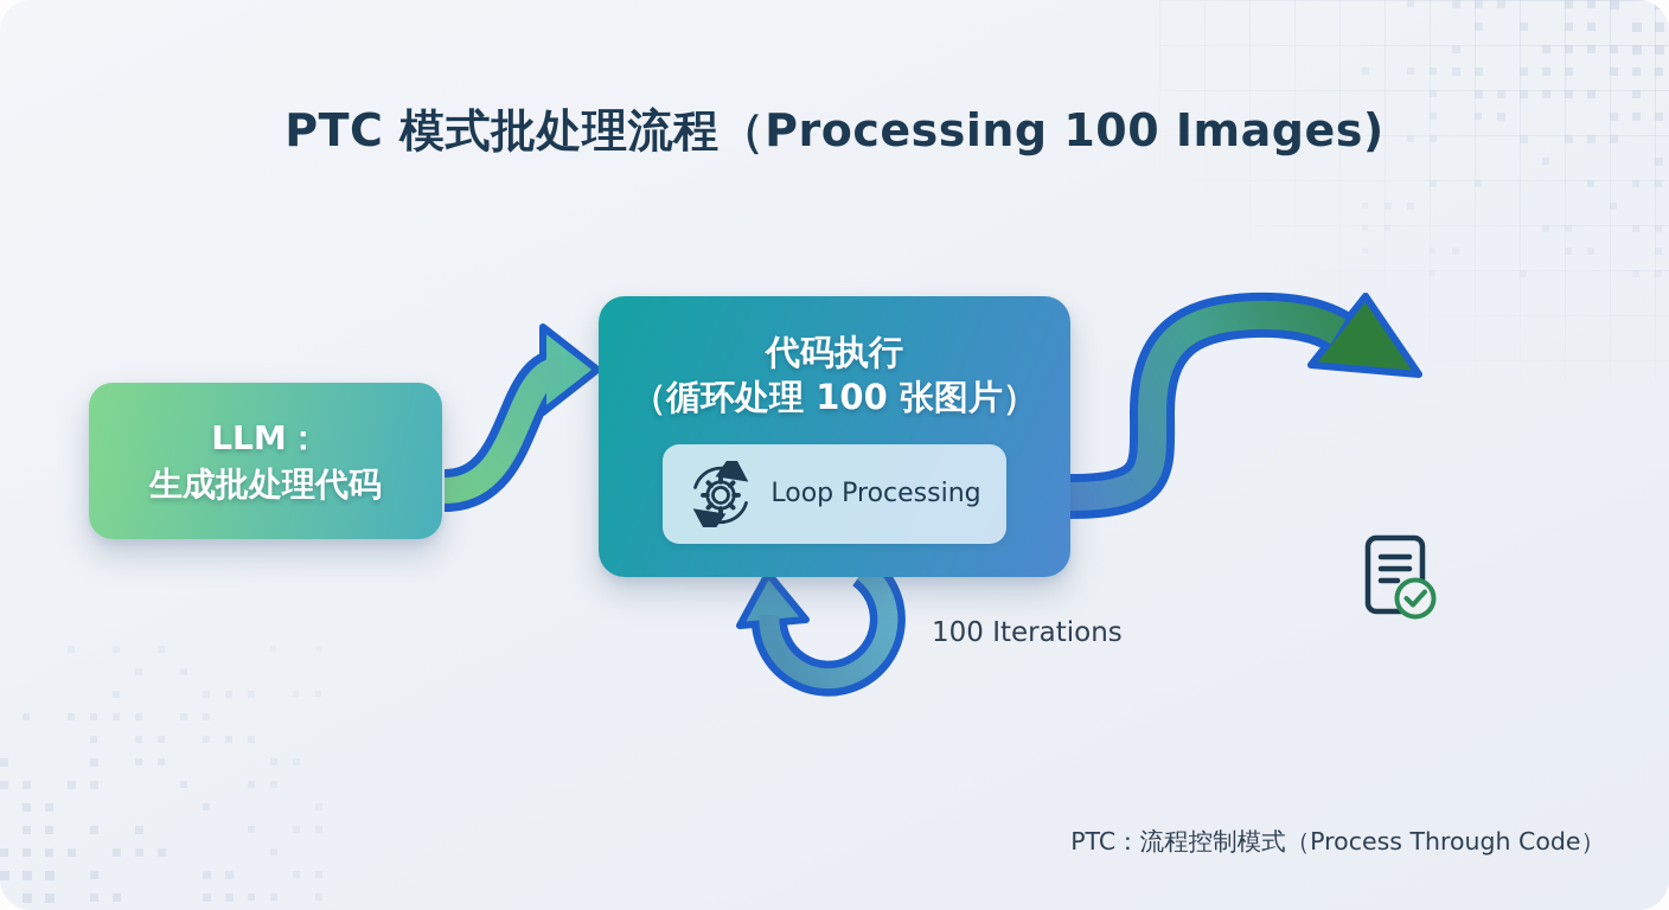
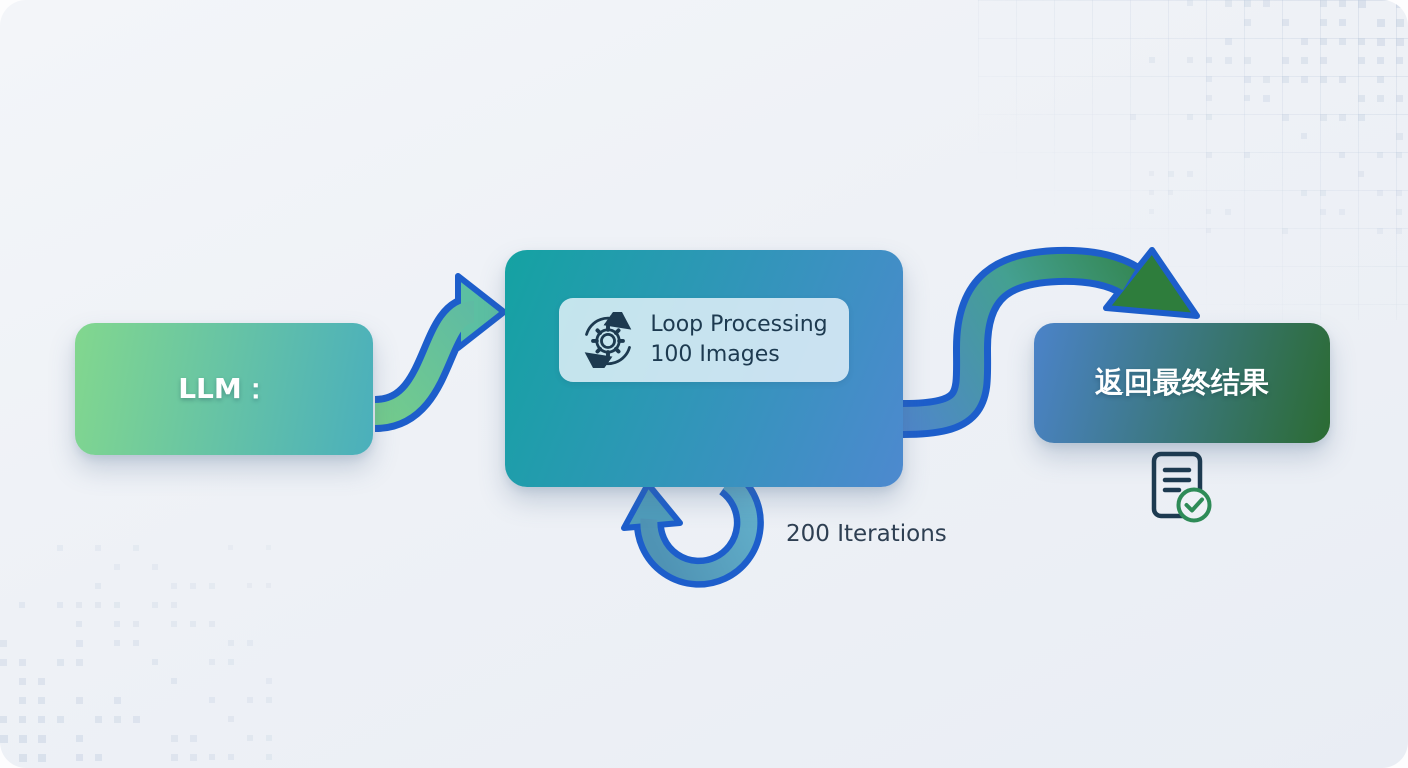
- PTC 模式批处理流程（Processing 100 Images)
  LLM：
- 生成批处理代码
- 代码执行
- （循环处理 100 张图片）
  Loop Processing
+ 100 Images
+ 返回最终结果
- 100 Iterations
+ 200 Iterations
- PTC：流程控制模式（Process Through Code）
